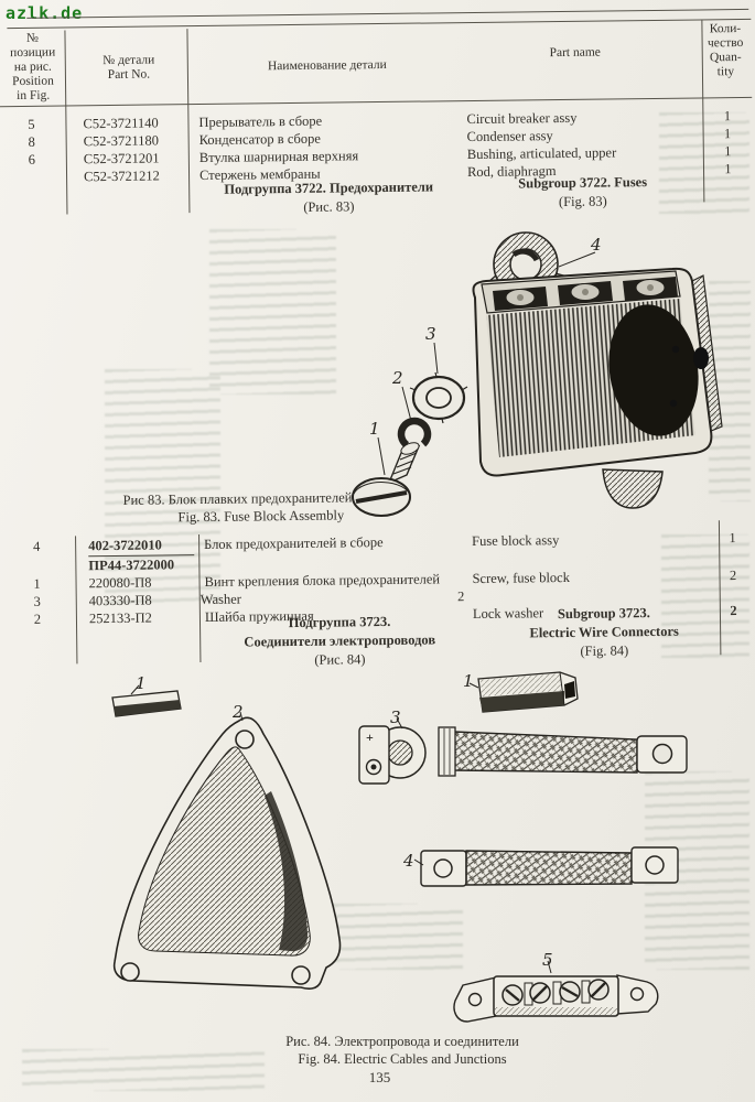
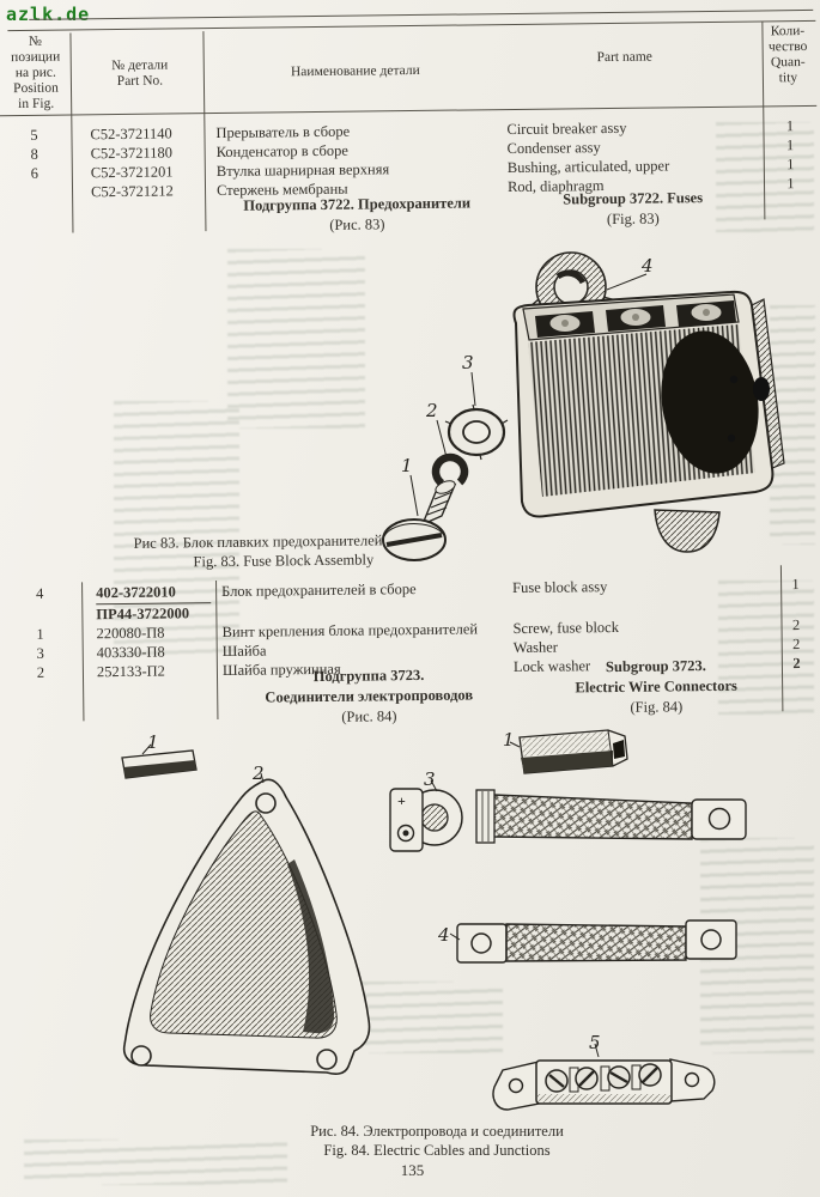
  azlk.de
  №
  позиции
  на рис.
  Position
  in Fig.
  № детали
  Part No.
  Наименование детали
  Part name
  Коли-
  чество
  Quan-
  tity
  5
  C52-3721140
  Прерыватель в сборе
  Circuit breaker assy
  1
  8
  C52-3721180
  Конденсатор в сборе
  Condenser assy
  1
  6
  C52-3721201
  Втулка шарнирная верхняя
  Bushing, articulated, upper
  1
  C52-3721212
  Стержень мембраны
  Rod, diaphragm
  1
  Подгруппа 3722. Предохранители
  (Рис. 83)
  Subgroup 3722. Fuses
  (Fig. 83)
  Рис 83. Блок плавких предохранителей
  Fig. 83. Fuse Block Assembly
  4
  402-3722010
  ПР44-3722000
  Блок предохранителей в сборе
  Fuse block assy
  1
  1
  220080-П8
  Винт крепления блока предохранителей
  Screw, fuse block
  2
  3
  403330-П8
+ Шайба
  Washer
  2
  2
  252133-П2
  Шайба пружинная
  Lock washer
  2
  Подгруппа 3723.
  Соединители электропроводов
  (Рис. 84)
  Subgroup 3723.
  Electric Wire Connectors
  (Fig. 84)
  1
  2
  3
  4
  +
  1
  2
  1
  3
  4
  5
  Рис. 84. Электропровода и соединители
  Fig. 84. Electric Cables and Junctions
  135
